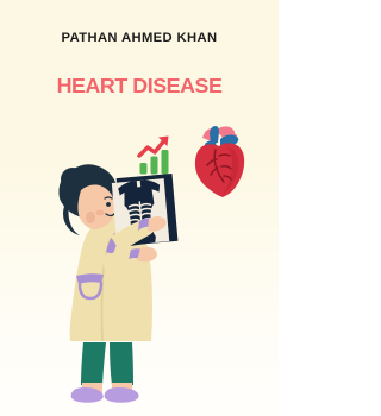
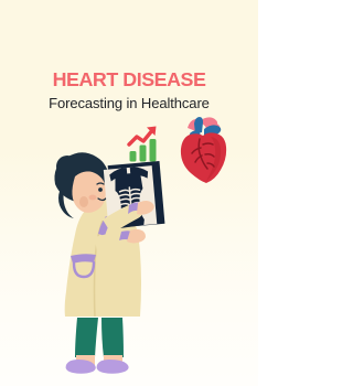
- PATHAN AHMED KHAN
  HEART DISEASE
+ Forecasting in Healthcare
